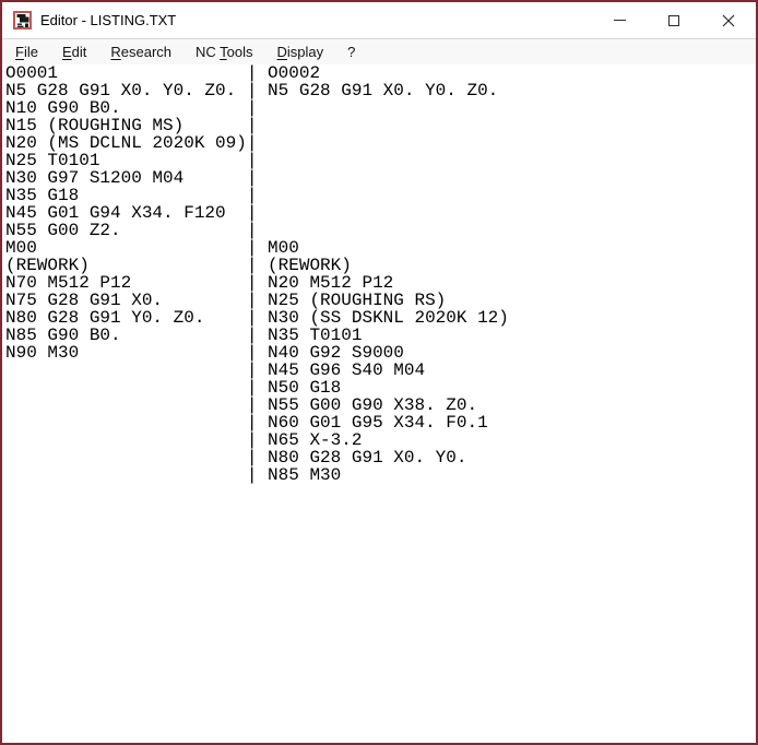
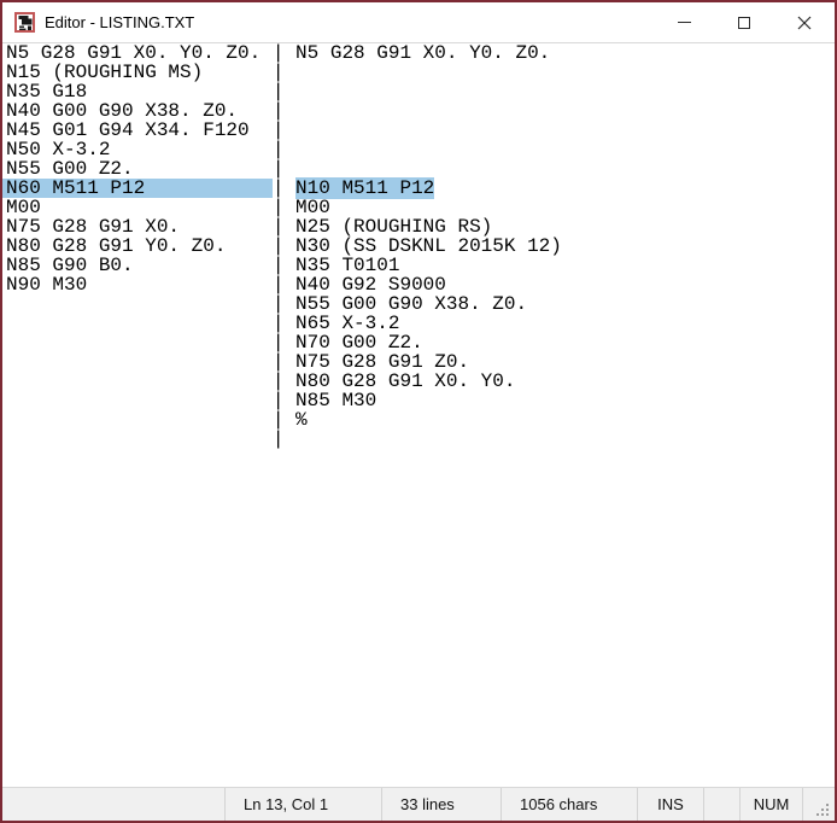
  Editor - LISTING.TXT
- File
- Edit
- Research
- NC Tools
- Display
- ?
- O0001 | O0002
  N5 G28 G91 X0. Y0. Z0. | N5 G28 G91 X0. Y0. Z0.
- N10 G90 B0. |
  N15 (ROUGHING MS) |
- N20 (MS DCLNL 2020K 09)|
- N25 T0101 |
- N30 G97 S1200 M04 |
  N35 G18 |
+ N40 G00 G90 X38. Z0. |
  N45 G01 G94 X34. F120 |
+ N50 X-3.2 |
  N55 G00 Z2. |
+ N60 M511 P12 | N10 M511 P12
  M00 | M00
- (REWORK) | (REWORK)
- N70 M512 P12 | N20 M512 P12
  N75 G28 G91 X0. | N25 (ROUGHING RS)
- N80 G28 G91 Y0. Z0. | N30 (SS DSKNL 2020K 12)
+ N80 G28 G91 Y0. Z0. | N30 (SS DSKNL 2015K 12)
  N85 G90 B0. | N35 T0101
  N90 M30 | N40 G92 S9000
- | N45 G96 S40 M04
- | N50 G18
  | N55 G00 G90 X38. Z0.
- | N60 G01 G95 X34. F0.1
  | N65 X-3.2
+ | N70 G00 Z2.
+ | N75 G28 G91 Z0.
  | N80 G28 G91 X0. Y0.
  | N85 M30
+ | %
+ |
+ Ln 13, Col 1
+ 33 lines
+ 1056 chars
+ INS
+ NUM
